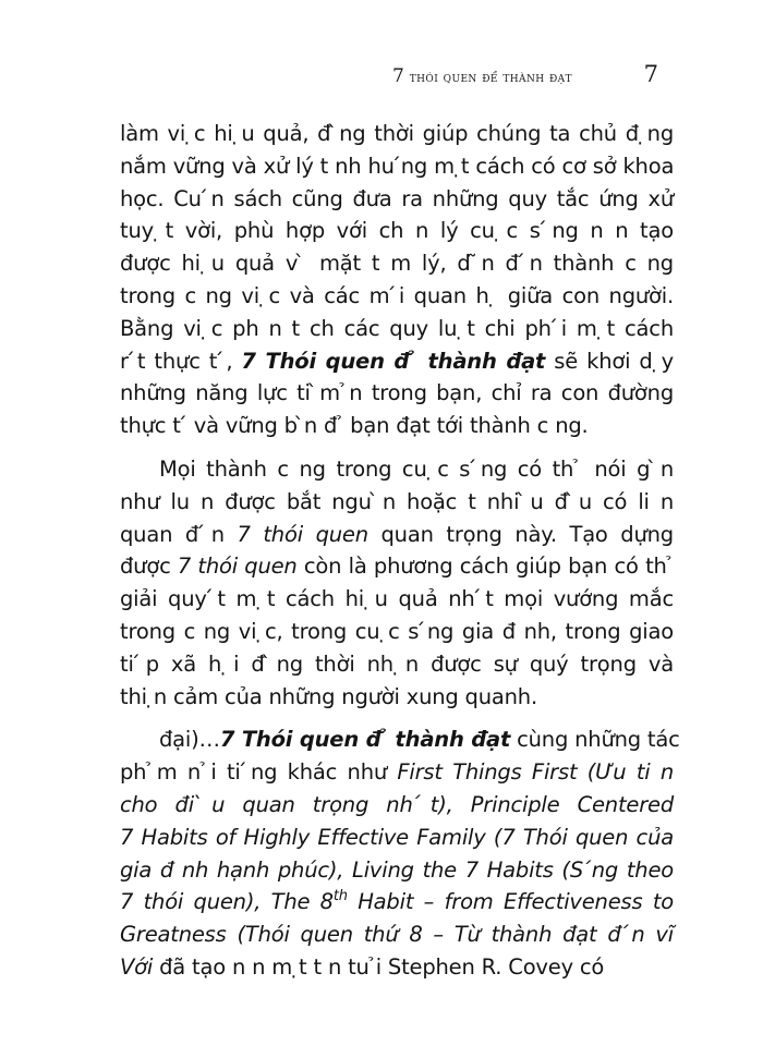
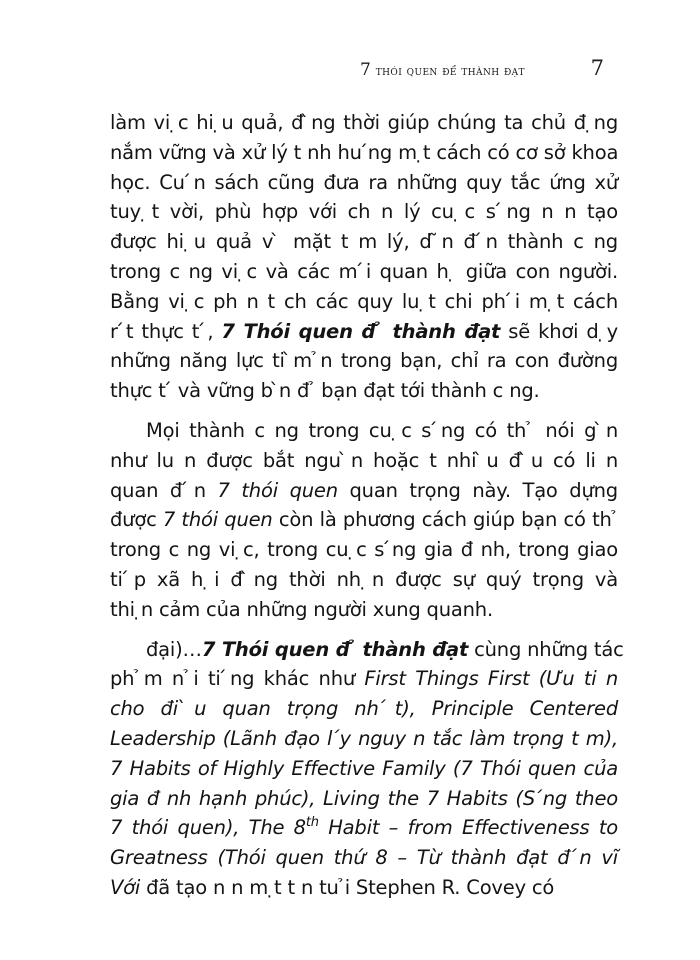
  7 thói quen để thành đạt
  7
  làm vi ̣c hi ̣u quả, đ ̀ng thời giúp chúng ta chủ đ ̣ng
  nắm vững và xử lý t nh hu ́ng m ̣t cách có cơ sở khoa
  học. Cu ́n sách cũng đưa ra những quy tắc ứng xử
  tuy ̣t vời, phù hợp với ch n lý cu ̣c s ́ng n n tạo
  được hi ̣u quả v ̀ mặt t m lý, d ̃n đ ́n thành c ng
  trong c ng vi ̣c và các m ́i quan h ̣ giữa con người.
  Bằng vi ̣c ph n t ch các quy lu ̣t chi ph ́i m ̣t cách
  r ́t thực t ́, 7 Thói quen đ ̉ thành đạt sẽ khơi d ̣y
  những năng lực ti ̀m ̉n trong bạn, chỉ ra con đường
  thực t ́ và vững b ̀n đ ̉ bạn đạt tới thành c ng.
  Mọi thành c ng trong cu ̣c s ́ng có th ̉ nói g ̀n
  như lu n được bắt ngu ̀n hoặc t nhi ̀u đ ̀u có li n
  quan đ ́n 7 thói quen quan trọng này. Tạo dựng
  được 7 thói quen còn là phương cách giúp bạn có th ̉
- giải quy ́t m ̣t cách hi ̣u quả nh ́t mọi vướng mắc
  trong c ng vi ̣c, trong cu ̣c s ́ng gia đ nh, trong giao
  ti ́p xã h ̣i đ ̀ng thời nh ̣n được sự quý trọng và
  thi ̣n cảm của những người xung quanh.
  đại)…7 Thói quen đ ̉ thành đạt cùng những tác
  ph ̉m n ̉i ti ́ng khác như First Things First (Ưu ti n
  cho đi ̀u quan trọng nh ́t), Principle Centered
+ Leadership (Lãnh đạo l ́y nguy n tắc làm trọng t m),
  7 Habits of Highly Effective Family (7 Thói quen của
  gia đ nh hạnh phúc), Living the 7 Habits (S ́ng theo
  7 thói quen), The 8th Habit – from Effectiveness to
  Greatness (Thói quen thứ 8 – Từ thành đạt đ ́n vĩ
  Với đã tạo n n m ̣t t n tu ̉i Stephen R. Covey có
